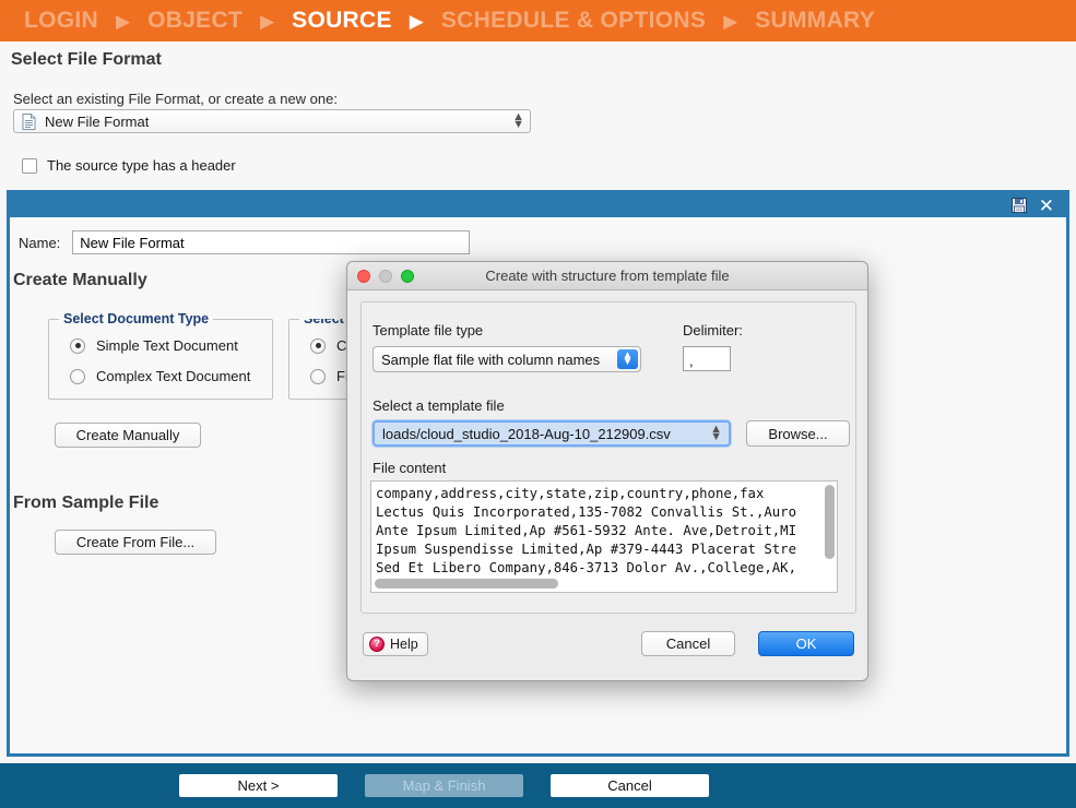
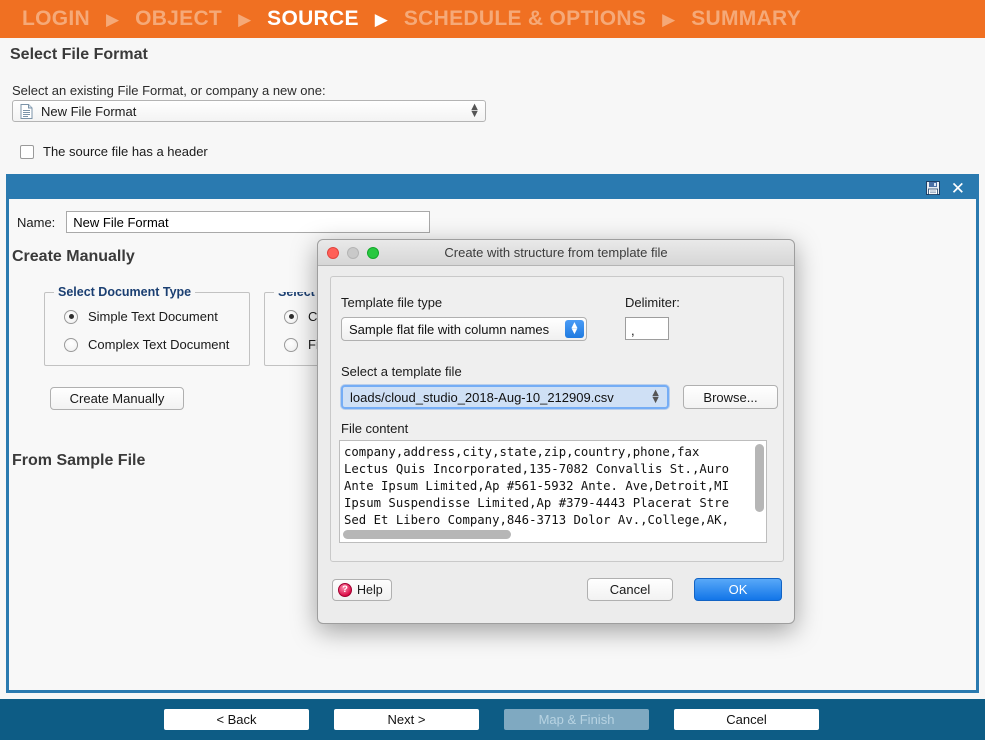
  LOGIN
  ▶
  OBJECT
  ▶
  SOURCE
  ▶
  SCHEDULE & OPTIONS
  ▶
  SUMMARY
  Select File Format
- Select an existing File Format, or create a new one:
+ Select an existing File Format, or company a new one:
  New File Format
  ▲
  ▼
- The source type has a header
+ The source file has a header
  ✕
  Name:
  New File Format
  Create Manually
  Select Document Type
  Simple Text Document
  Complex Text Document
  Select
  Create Manually
  From Sample File
- Create From File...
  Create with structure from template file
  Template file type
  Sample flat file with column names
  ▲
  ▼
  Delimiter:
  ,
  Select a template file
  loads/cloud_studio_2018-Aug-10_212909.csv
  ▲
  ▼
  Browse...
  File content
  company,address,city,state,zip,country,phone,fax
  Lectus Quis Incorporated,135-7082 Convallis St.,Auro
  Ante Ipsum Limited,Ap #561-5932 Ante. Ave,Detroit,MI
  Ipsum Suspendisse Limited,Ap #379-4443 Placerat Stre
  Sed Et Libero Company,846-3713 Dolor Av.,College,AK,
  ?
  Help
  Cancel
  OK
+ < Back
  Next >
  Map & Finish
  Cancel
